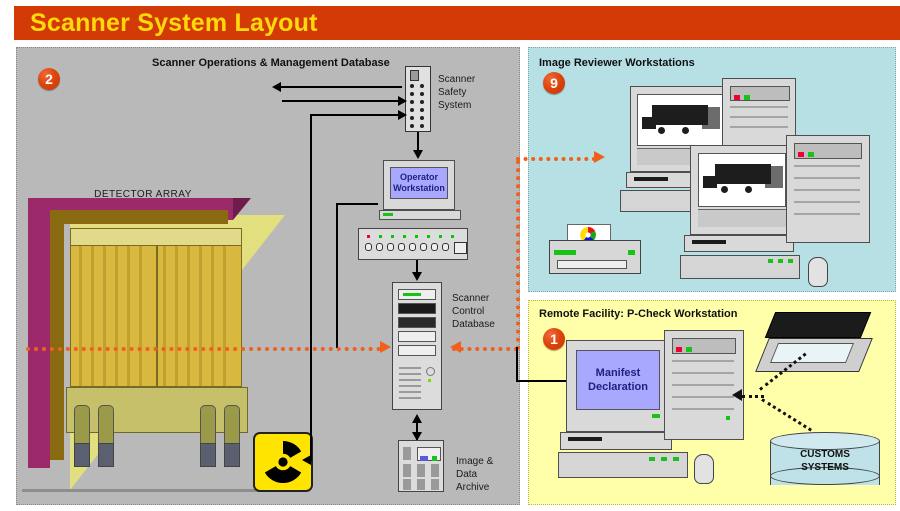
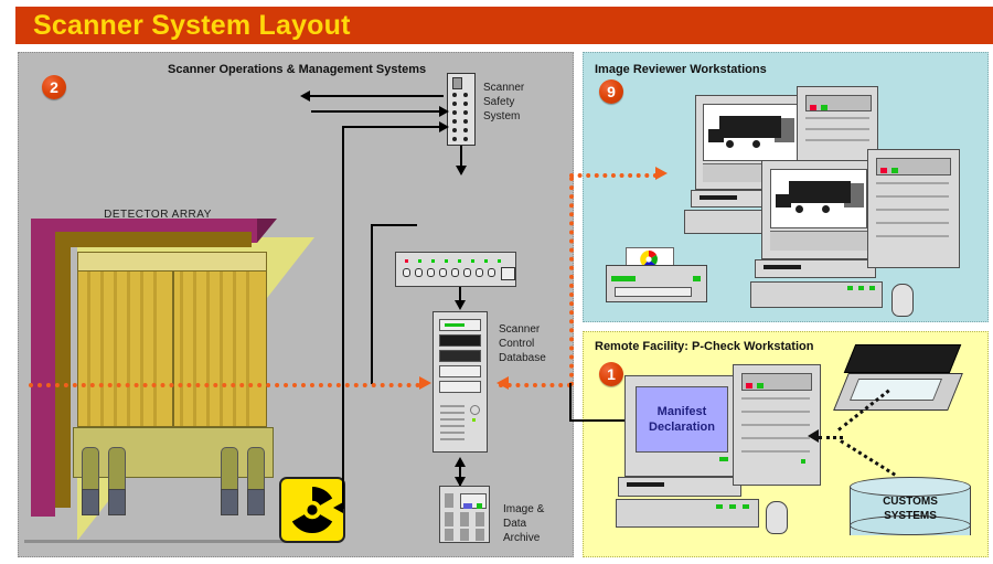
  Scanner System Layout
- Scanner Operations & Management Database
+ Scanner Operations & Management Systems
  Image Reviewer Workstations
  Remote Facility: P-Check Workstation
  2
  9
  1
  DETECTOR ARRAY
  Scanner
  Safety
  System
- Operator
- Workstation
  Scanner
  Control
  Database
  Image &
  Data
  Archive
  Manifest
  Declaration
  CUSTOMS
  SYSTEMS
